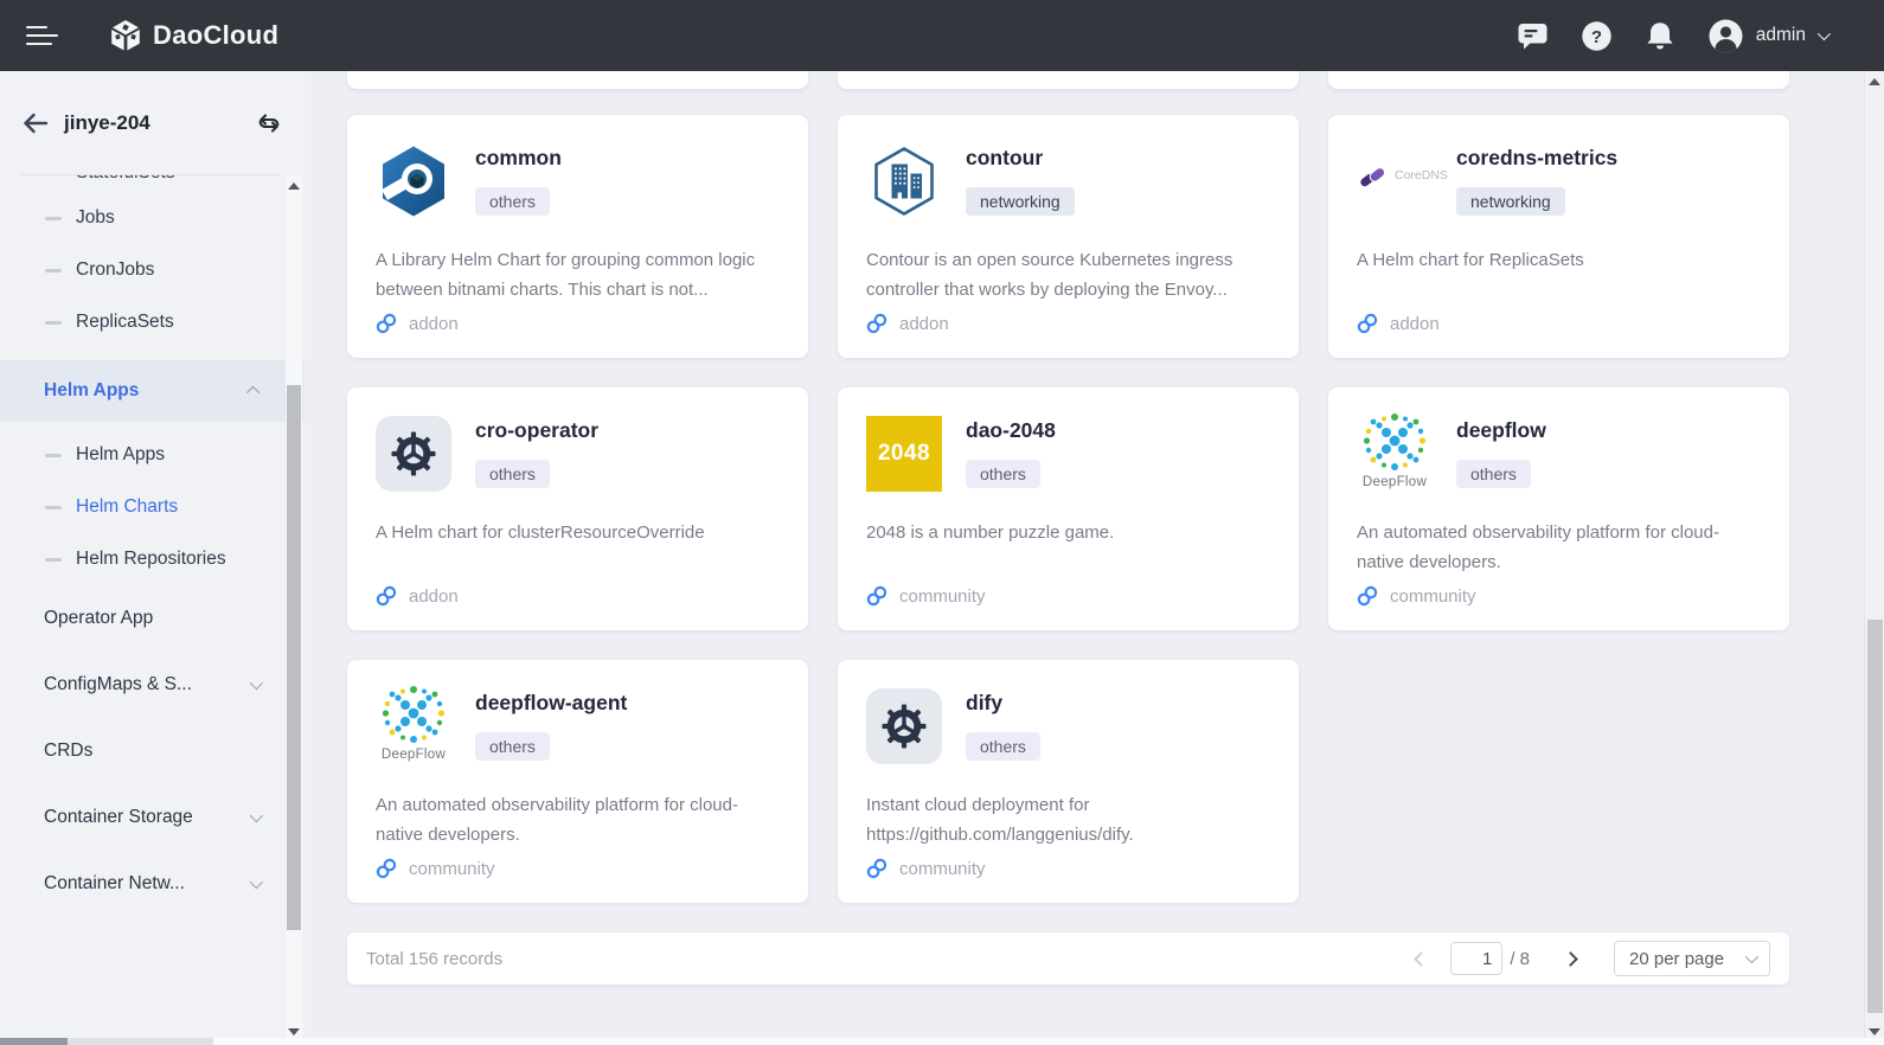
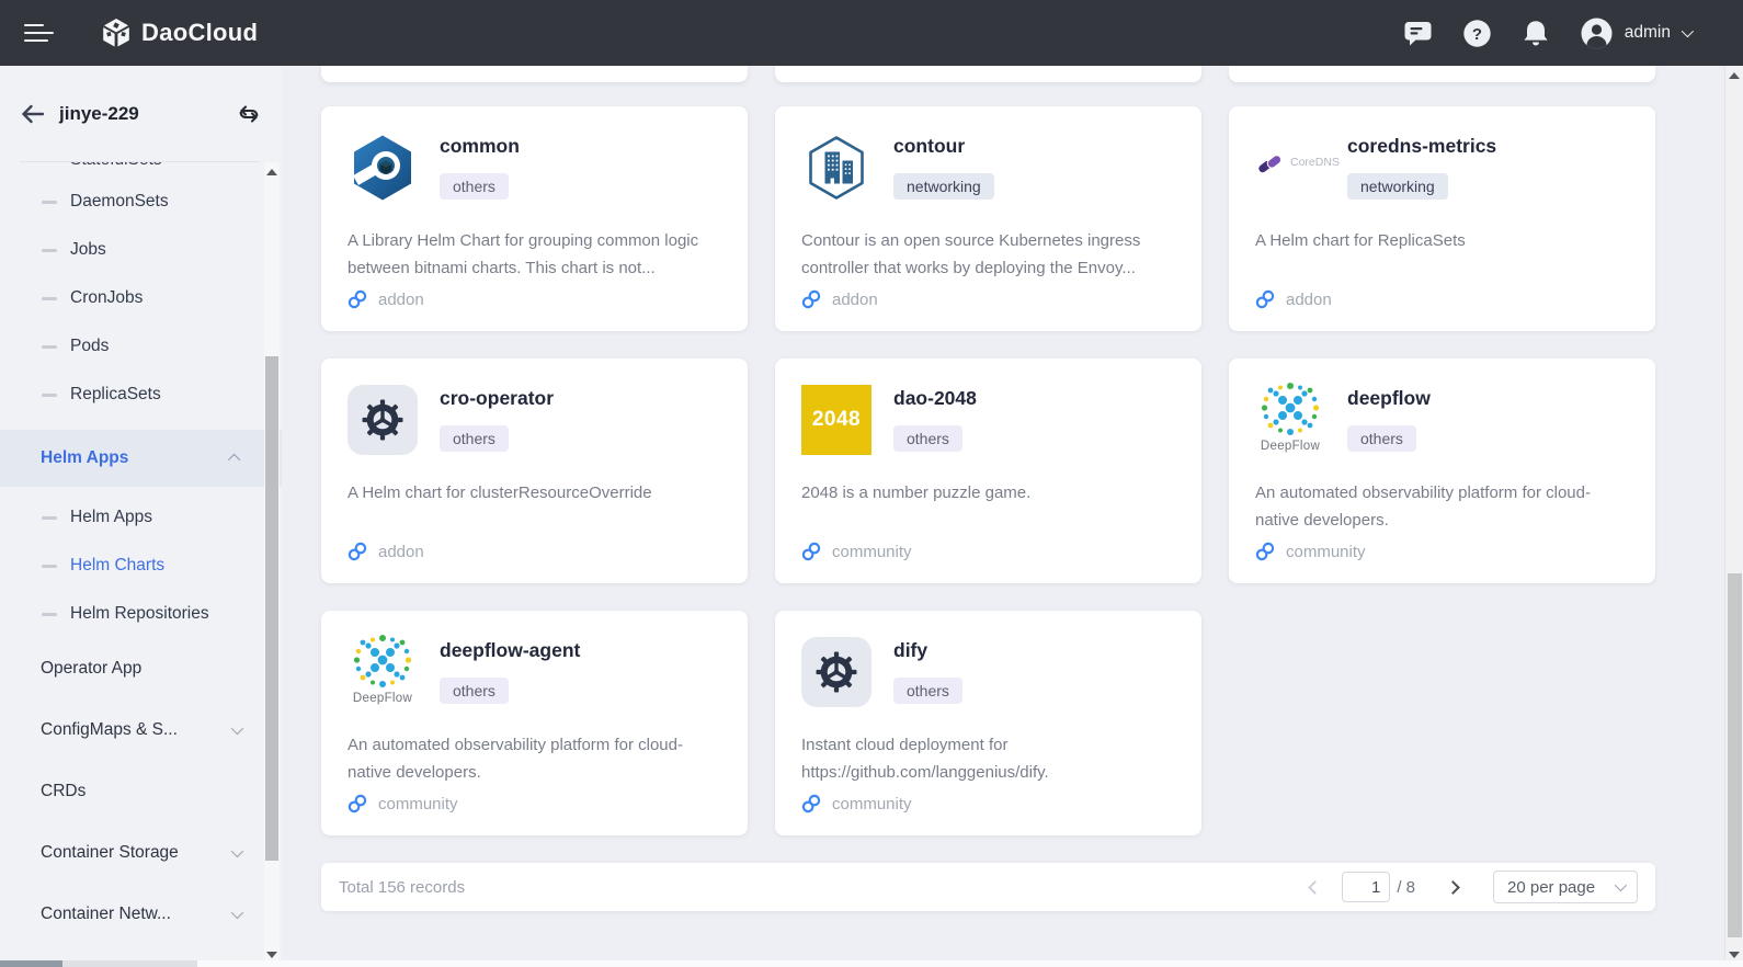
  DaoCloud
  ?
  admin
- jinye-204
+ jinye-229
+ DaemonSets
  Jobs
  CronJobs
+ Pods
  ReplicaSets
  Helm Apps
  Helm Apps
  Helm Charts
  Helm Repositories
  Operator App
  ConfigMaps & S...
  CRDs
  Container Storage
  Container Netw...
  common
  others
  A Library Helm Chart for grouping common logic between bitnami charts. This chart is not...
  addon
  contour
  networking
  Contour is an open source Kubernetes ingress controller that works by deploying the Envoy...
  addon
  CoreDNS
  coredns-metrics
  networking
  A Helm chart for ReplicaSets
  addon
  cro-operator
  others
  A Helm chart for clusterResourceOverride
  addon
  2048
  dao-2048
  others
  2048 is a number puzzle game.
  community
  DeepFlow
  deepflow
  others
  An automated observability platform for cloud-native developers.
  community
  DeepFlow
  deepflow-agent
  others
  An automated observability platform for cloud-native developers.
  community
  dify
  others
  Instant cloud deployment for https://github.com/langgenius/dify.
  community
  Total 156 records
  1
  / 8
  20 per page
